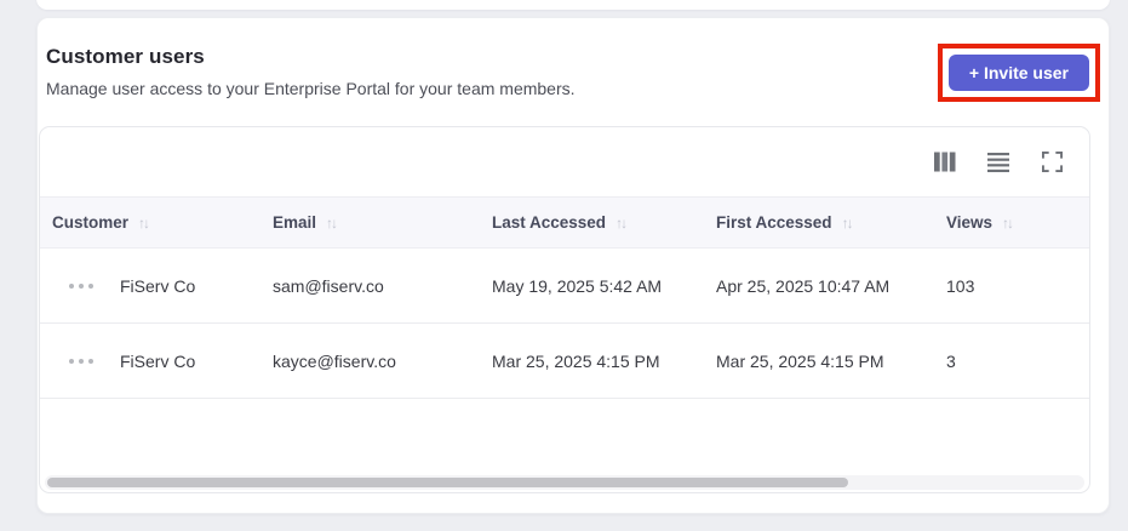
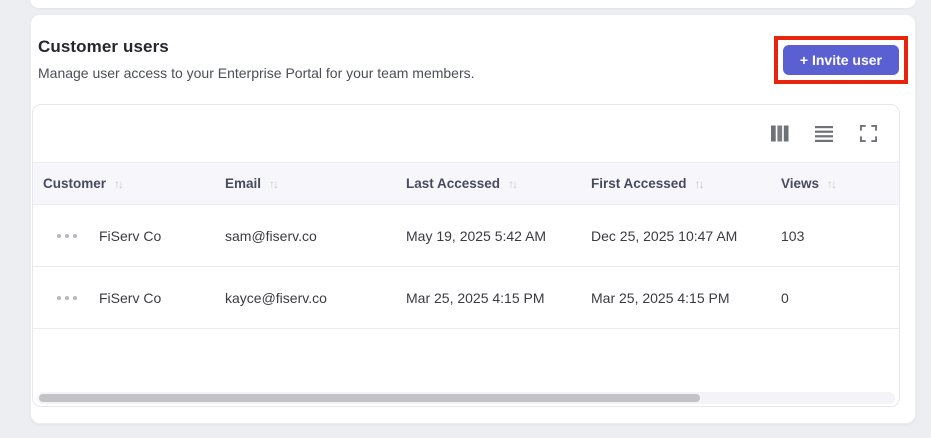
  Customer users
  Manage user access to your Enterprise Portal for your team members.
  + Invite user
  Customer ↑↓	Email ↑↓	Last Accessed ↑↓	First Accessed ↑↓	Views ↑↓
- FiServ Co	sam@fiserv.co	May 19, 2025 5:42 AM	Apr 25, 2025 10:47 AM	103
+ FiServ Co	sam@fiserv.co	May 19, 2025 5:42 AM	Dec 25, 2025 10:47 AM	103
- FiServ Co	kayce@fiserv.co	Mar 25, 2025 4:15 PM	Mar 25, 2025 4:15 PM	3
+ FiServ Co	kayce@fiserv.co	Mar 25, 2025 4:15 PM	Mar 25, 2025 4:15 PM	0
